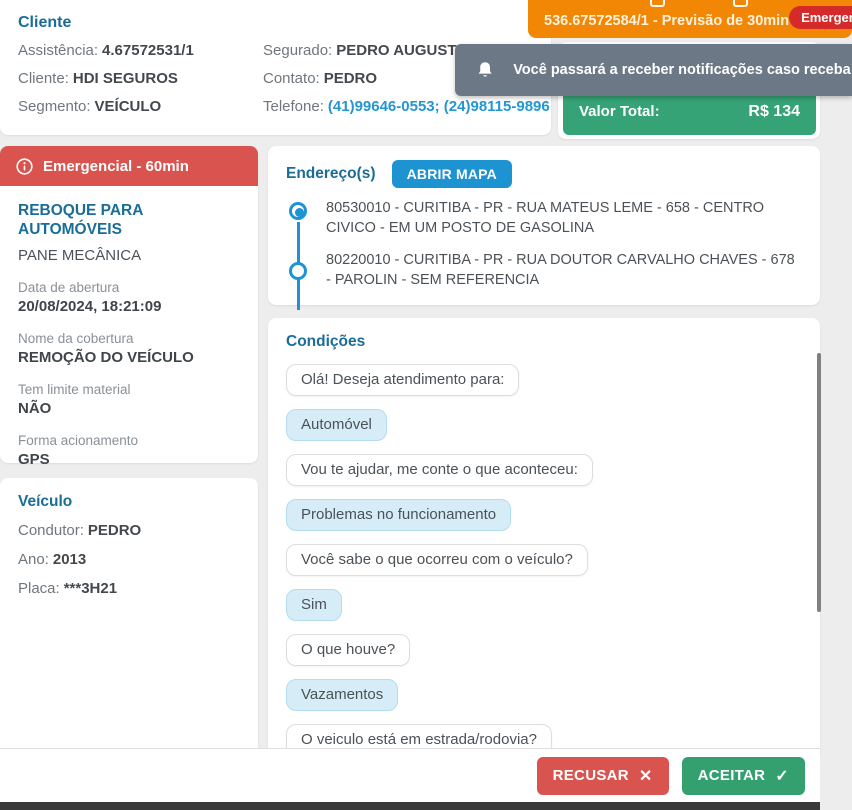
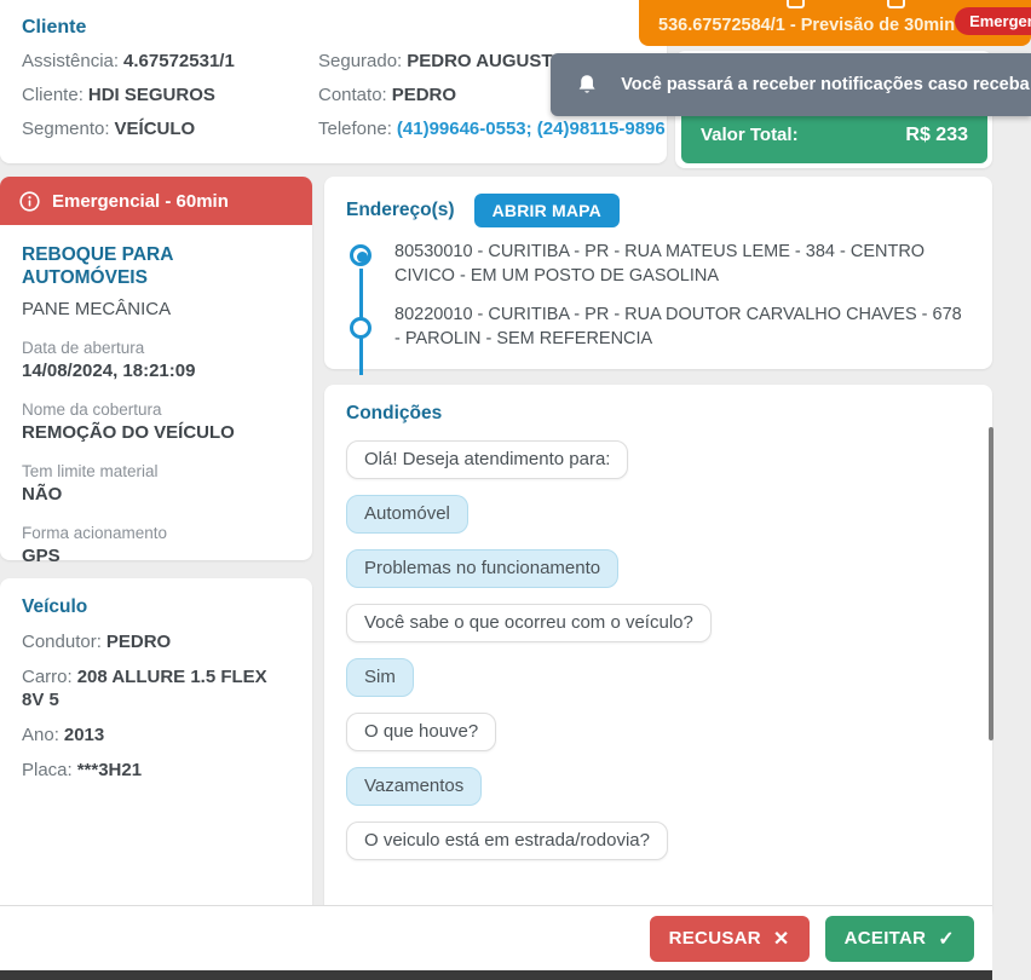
  Cliente
  Assistência: 4.67572531/1
  Cliente: HDI SEGUROS
  Segmento: VEÍCULO
  Segurado: PEDRO AUGUST
  Contato: PEDRO
  Telefone: (41)99646-0553; (24)98115-9896
  536.67572584/1 - Previsão de 30min
  Valor Total:
- R$ 134
+ R$ 233
  Você passará a receber notificações caso receba
  Emergencial - 60min
  REBOQUE PARA AUTOMÓVEIS
  PANE MECÂNICA
  Data de abertura
- 20/08/2024, 18:21:09
+ 14/08/2024, 18:21:09
  Nome da cobertura
  REMOÇÃO DO VEÍCULO
  Tem limite material
  NÃO
  Forma acionamento
  GPS
  Veículo
  Condutor: PEDRO
+ Carro: 208 ALLURE 1.5 FLEX 8V 5
  Ano: 2013
  Placa: ***3H21
  Endereço(s)
  ABRIR MAPA
- 80530010 - CURITIBA - PR - RUA MATEUS LEME - 658 - CENTRO CIVICO - EM UM POSTO DE GASOLINA
+ 80530010 - CURITIBA - PR - RUA MATEUS LEME - 384 - CENTRO CIVICO - EM UM POSTO DE GASOLINA
  80220010 - CURITIBA - PR - RUA DOUTOR CARVALHO CHAVES - 678 - PAROLIN - SEM REFERENCIA
  Condições
  Olá! Deseja atendimento para:
  Automóvel
- Vou te ajudar, me conte o que aconteceu:
  Problemas no funcionamento
  Você sabe o que ocorreu com o veículo?
  Sim
  O que houve?
  Vazamentos
  O veiculo está em estrada/rodovia?
  RECUSAR
  ✕
  ACEITAR
  ✓
